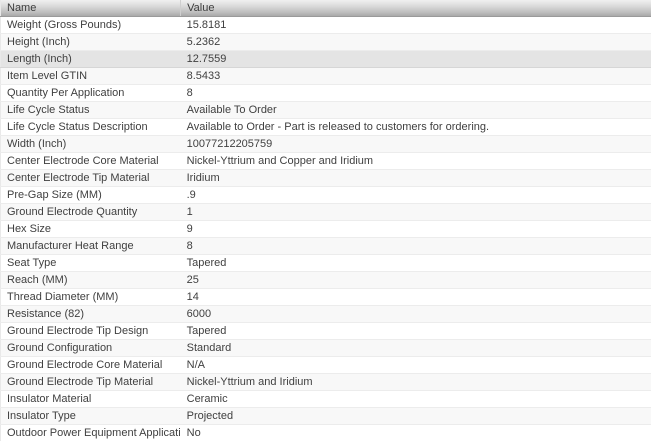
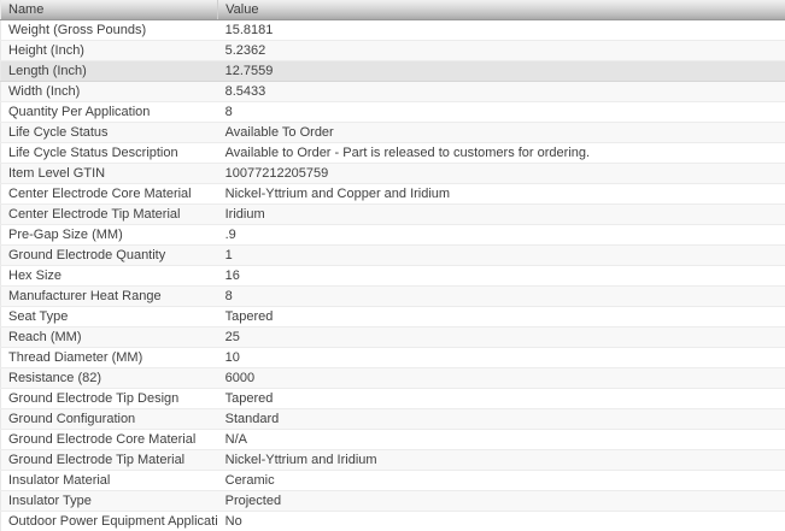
  Name	Value
  Weight (Gross Pounds)	15.8181
  Height (Inch)	5.2362
  Length (Inch)	12.7559
- Item Level GTIN	8.5433
+ Width (Inch)	8.5433
  Quantity Per Application	8
  Life Cycle Status	Available To Order
  Life Cycle Status Description	Available to Order - Part is released to customers for ordering.
- Width (Inch)	10077212205759
+ Item Level GTIN	10077212205759
  Center Electrode Core Material	Nickel-Yttrium and Copper and Iridium
  Center Electrode Tip Material	Iridium
  Pre-Gap Size (MM)	.9
  Ground Electrode Quantity	1
- Hex Size	9
+ Hex Size	16
  Manufacturer Heat Range	8
  Seat Type	Tapered
  Reach (MM)	25
- Thread Diameter (MM)	14
+ Thread Diameter (MM)	10
  Resistance (82)	6000
  Ground Electrode Tip Design	Tapered
  Ground Configuration	Standard
  Ground Electrode Core Material	N/A
  Ground Electrode Tip Material	Nickel-Yttrium and Iridium
  Insulator Material	Ceramic
  Insulator Type	Projected
  Outdoor Power Equipment Applicati	No
